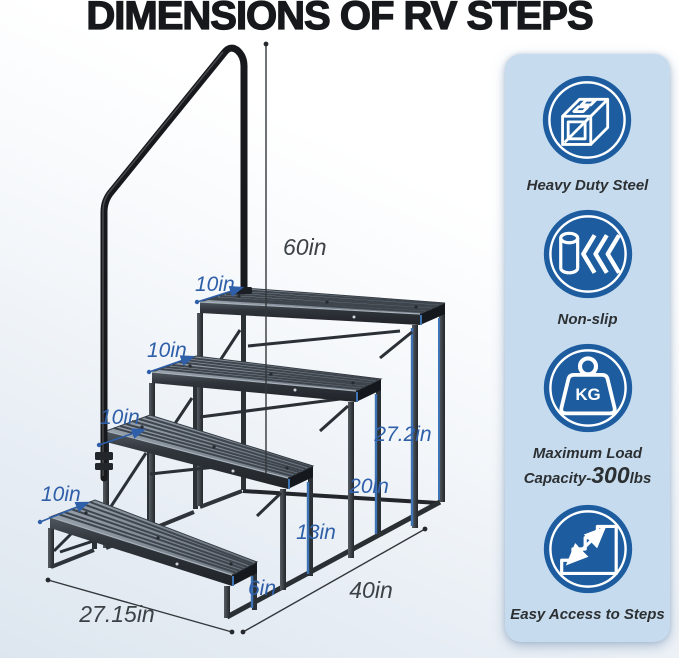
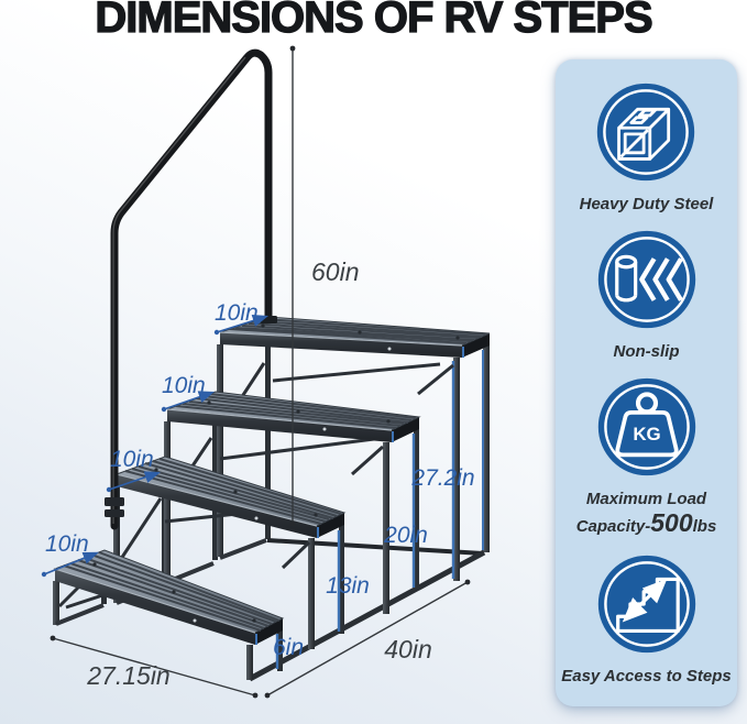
  DIMENSIONS OF RV STEPS
  60in
  10in
  10in
  10in
  10in
  27.2in
  20in
  13in
  6in
  27.15in
  40in
  Heavy Duty Steel
  Non-slip
  KG
  Maximum Load
- Capacity-300lbs
+ Capacity-500lbs
  Easy Access to Steps
